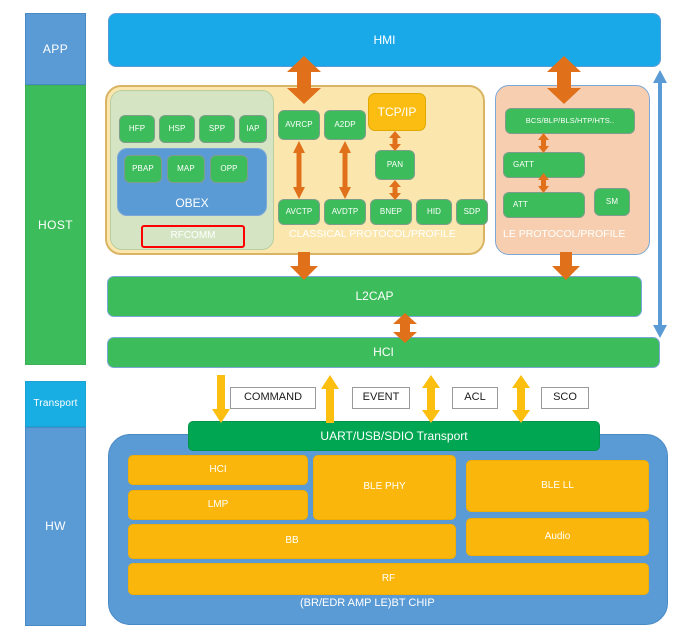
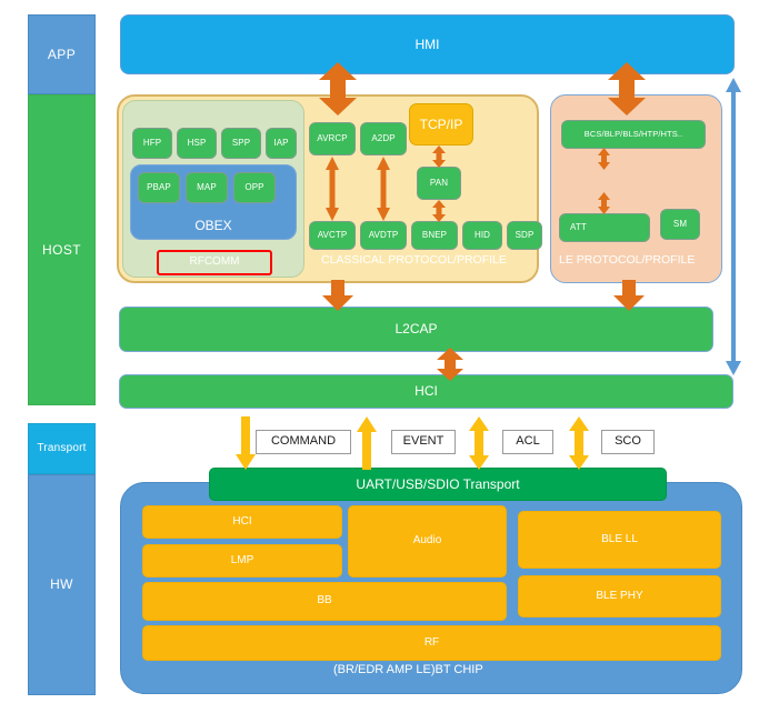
  APP
  HOST
  Transport
  HW
  HMI
  HFP
  HSP
  SPP
  IAP
  OBEX
  PBAP
  MAP
  OPP
  RFCOMM
  CLASSICAL PROTOCOL/PROFILE
  AVRCP
  A2DP
  TCP/IP
  PAN
  AVCTP
  AVDTP
  BNEP
  HID
  SDP
  LE PROTOCOL/PROFILE
  BCS/BLP/BLS/HTP/HTS..
- GATT
  ATT
  SM
  L2CAP
  HCI
  COMMAND
  EVENT
  ACL
  SCO
  UART/USB/SDIO Transport
  HCI
  LMP
- BLE PHY
+ Audio
  BLE LL
  BB
- Audio
+ BLE PHY
  RF
  (BR/EDR AMP LE)BT CHIP
